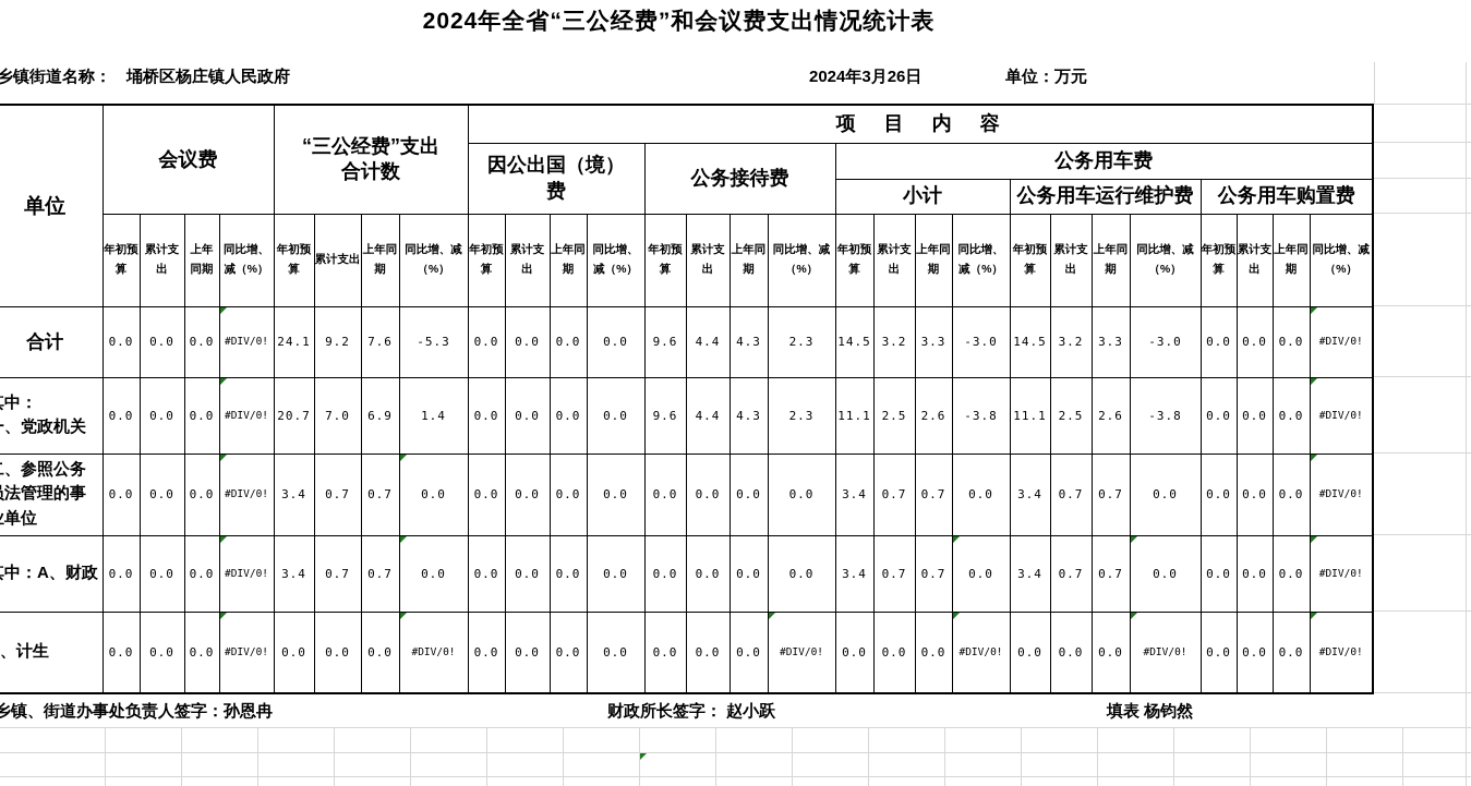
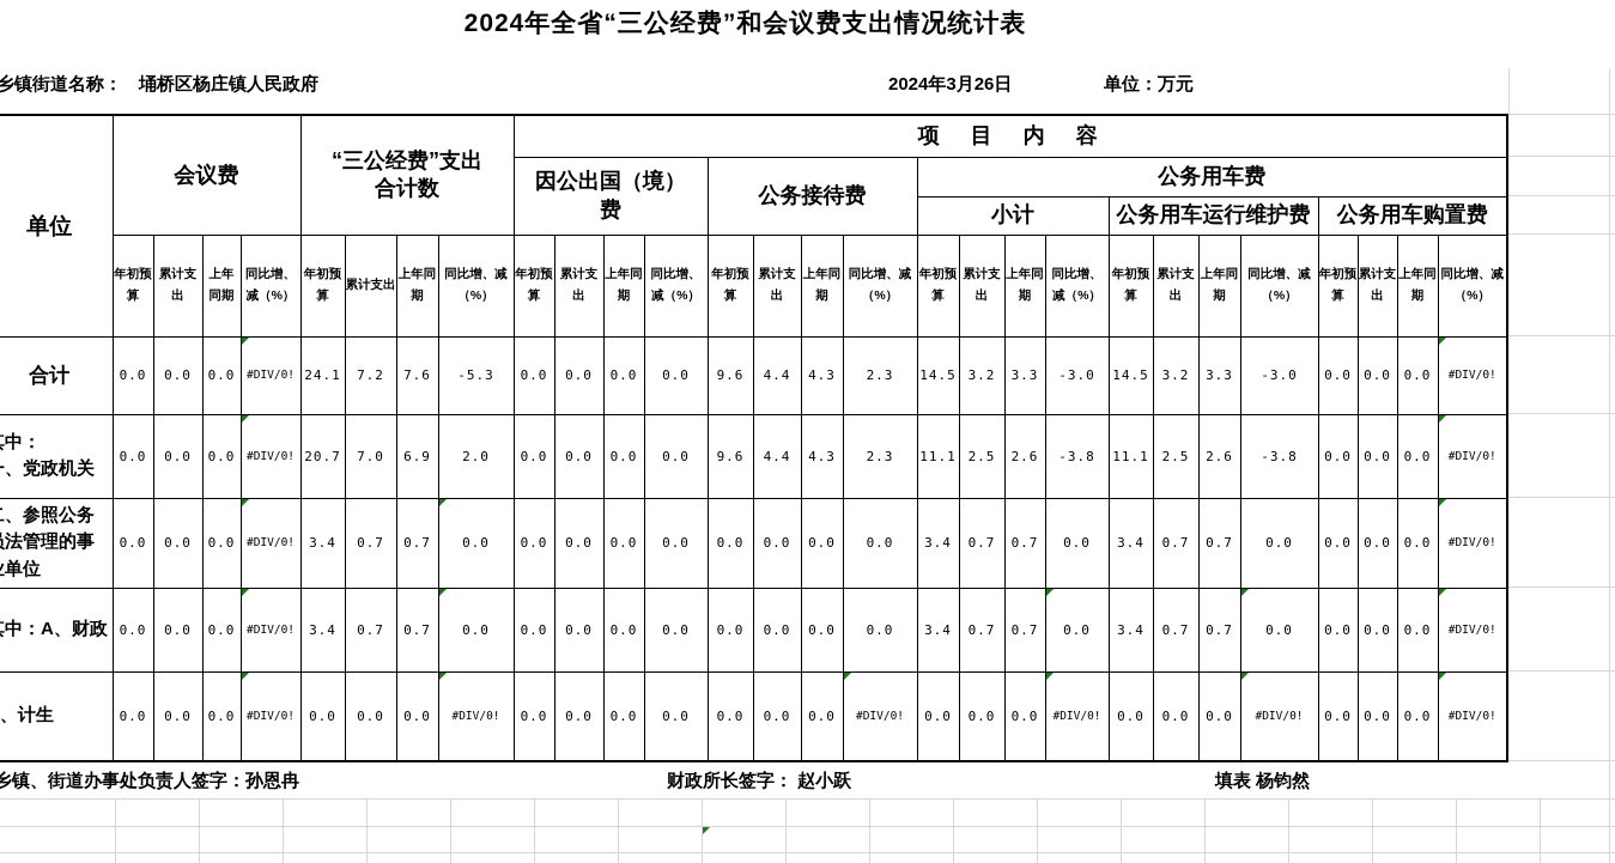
  2024年全省“三公经费”和会议费支出情况统计表
  乡镇街道名称： 埇桥区杨庄镇人民政府
  2024年3月26日
  单位：万元
  单位	会议费	“三公经费”支出 合计数	项 目 内 容
  因公出国（境） 费	公务接待费	公务用车费
  小计	公务用车运行维护费	公务用车购置费
  年初预算	累计支出	上年同期	同比增、减（%）	年初预算	累计支出	上年同期	同比增、减（%）	年初预算	累计支出	上年同期	同比增、减（%）	年初预算	累计支出	上年同期	同比增、减（%）	年初预算	累计支出	上年同期	同比增、减（%）	年初预算	累计支出	上年同期	同比增、减（%）	年初预算	累计支出	上年同期	同比增、减（%）
- 合计	0.0	0.0	0.0	#DIV/0!	24.1	9.2	7.6	-5.3	0.0	0.0	0.0	0.0	9.6	4.4	4.3	2.3	14.5	3.2	3.3	-3.0	14.5	3.2	3.3	-3.0	0.0	0.0	0.0	#DIV/0!
+ 合计	0.0	0.0	0.0	#DIV/0!	24.1	7.2	7.6	-5.3	0.0	0.0	0.0	0.0	9.6	4.4	4.3	2.3	14.5	3.2	3.3	-3.0	14.5	3.2	3.3	-3.0	0.0	0.0	0.0	#DIV/0!
- 中： 、党政机关	0.0	0.0	0.0	#DIV/0!	20.7	7.0	6.9	1.4	0.0	0.0	0.0	0.0	9.6	4.4	4.3	2.3	11.1	2.5	2.6	-3.8	11.1	2.5	2.6	-3.8	0.0	0.0	0.0	#DIV/0!
+ 中： 、党政机关	0.0	0.0	0.0	#DIV/0!	20.7	7.0	6.9	2.0	0.0	0.0	0.0	0.0	9.6	4.4	4.3	2.3	11.1	2.5	2.6	-3.8	11.1	2.5	2.6	-3.8	0.0	0.0	0.0	#DIV/0!
  、参照公务法管理的事单位	0.0	0.0	0.0	#DIV/0!	3.4	0.7	0.7	0.0	0.0	0.0	0.0	0.0	0.0	0.0	0.0	0.0	3.4	0.7	0.7	0.0	3.4	0.7	0.7	0.0	0.0	0.0	0.0	#DIV/0!
  中：A、财政	0.0	0.0	0.0	#DIV/0!	3.4	0.7	0.7	0.0	0.0	0.0	0.0	0.0	0.0	0.0	0.0	0.0	3.4	0.7	0.7	0.0	3.4	0.7	0.7	0.0	0.0	0.0	0.0	#DIV/0!
  、计生	0.0	0.0	0.0	#DIV/0!	0.0	0.0	0.0	#DIV/0!	0.0	0.0	0.0	0.0	0.0	0.0	0.0	#DIV/0!	0.0	0.0	0.0	#DIV/0!	0.0	0.0	0.0	#DIV/0!	0.0	0.0	0.0	#DIV/0!
  乡镇、街道办事处负责人签字：孙恩冉
  财政所长签字： 赵小跃
  填表 杨钧然
